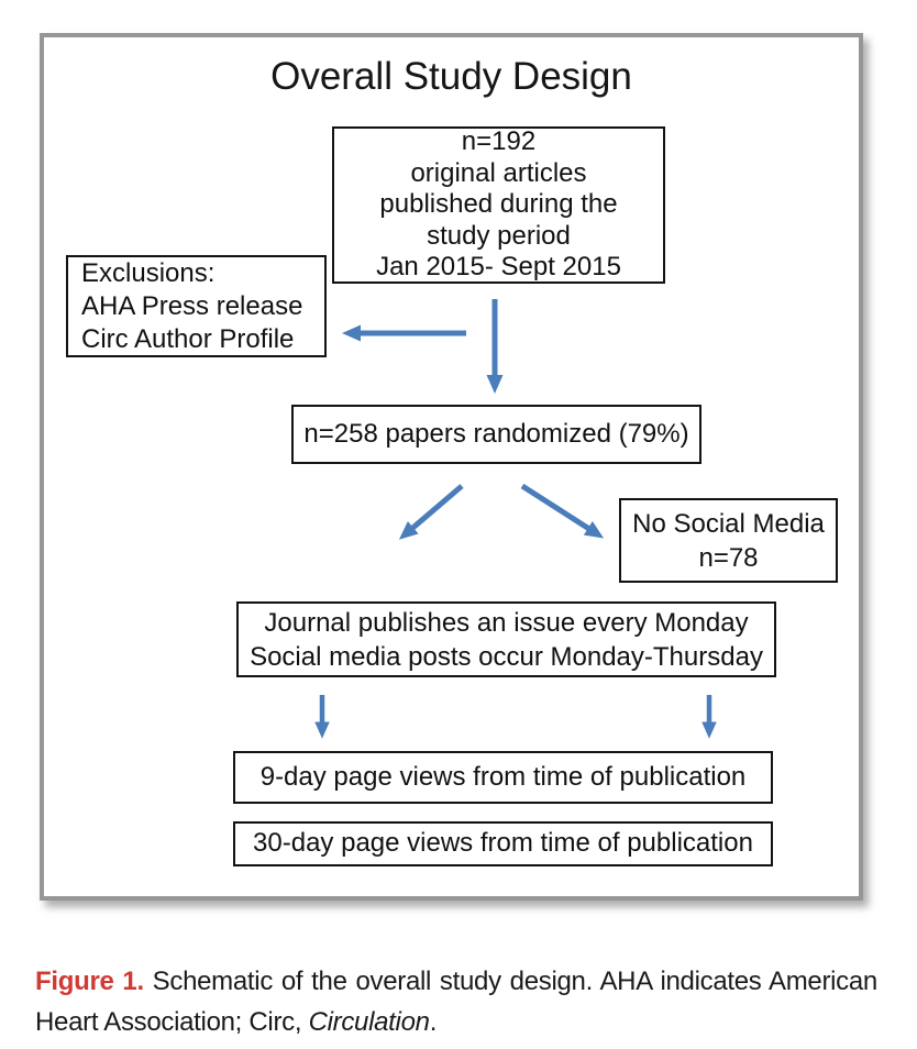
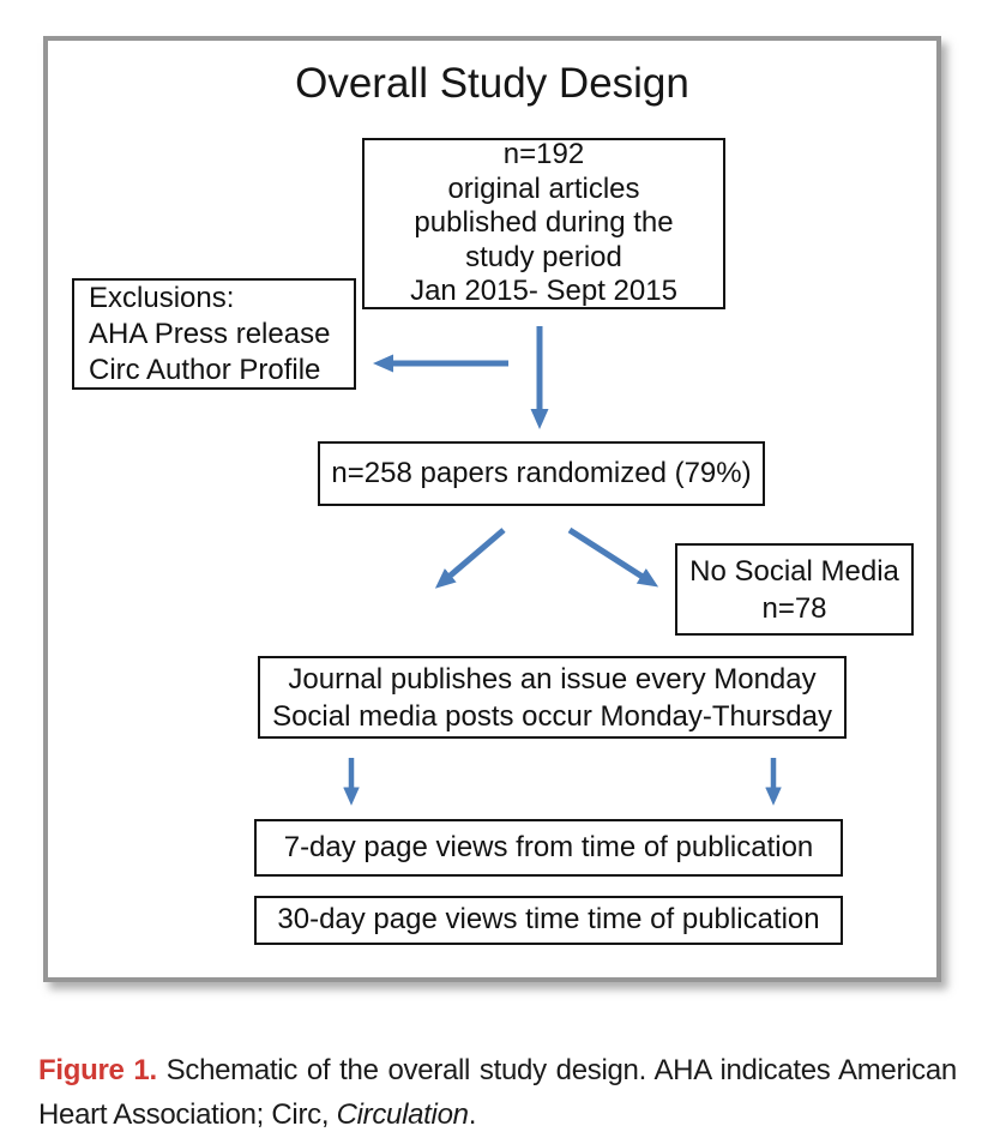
  Overall Study Design
  n=192
  original articles
  published during the
  study period
  Jan 2015- Sept 2015
  Exclusions:
  AHA Press release
  Circ Author Profile
  n=258 papers randomized (79%)
  No Social Media
  n=78
  Journal publishes an issue every Monday
  Social media posts occur Monday-Thursday
- 9-day page views from time of publication
+ 7-day page views from time of publication
- 30-day page views from time of publication
+ 30-day page views time time of publication
  Figure 1. Schematic of the overall study design. AHA indicates American Heart Association; Circ, Circulation.
